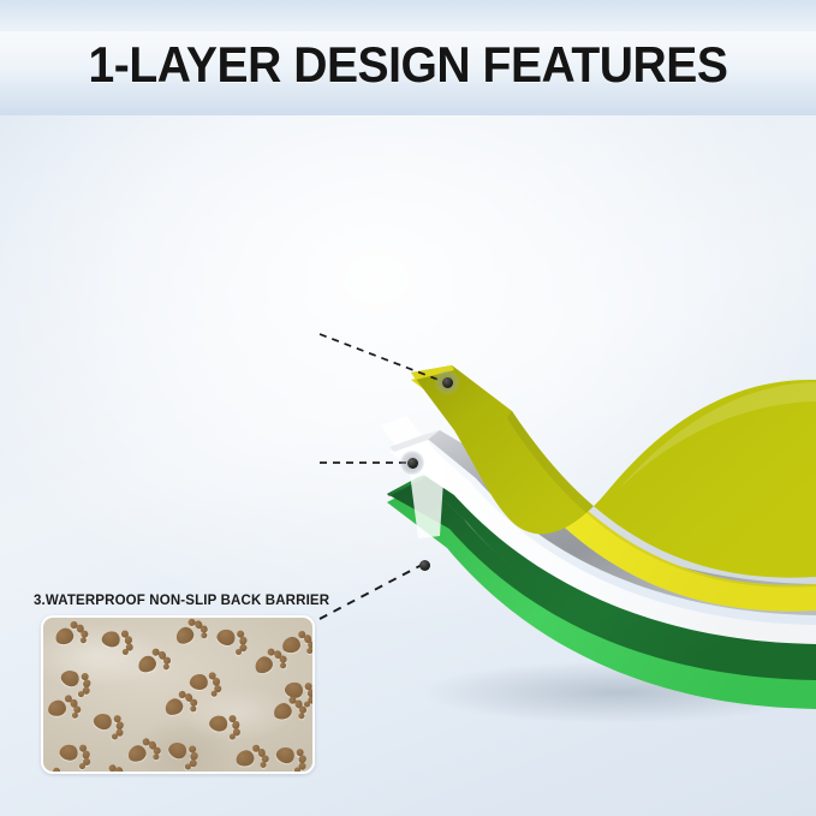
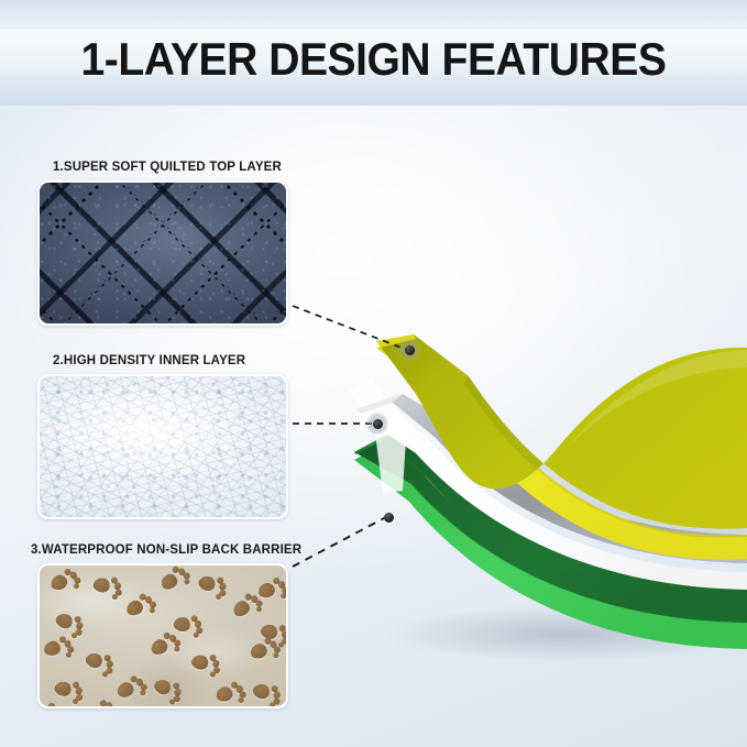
  1-LAYER DESIGN FEATURES
+ 1.SUPER SOFT QUILTED TOP LAYER
+ 2.HIGH DENSITY INNER LAYER
  3.WATERPROOF NON-SLIP BACK BARRIER
